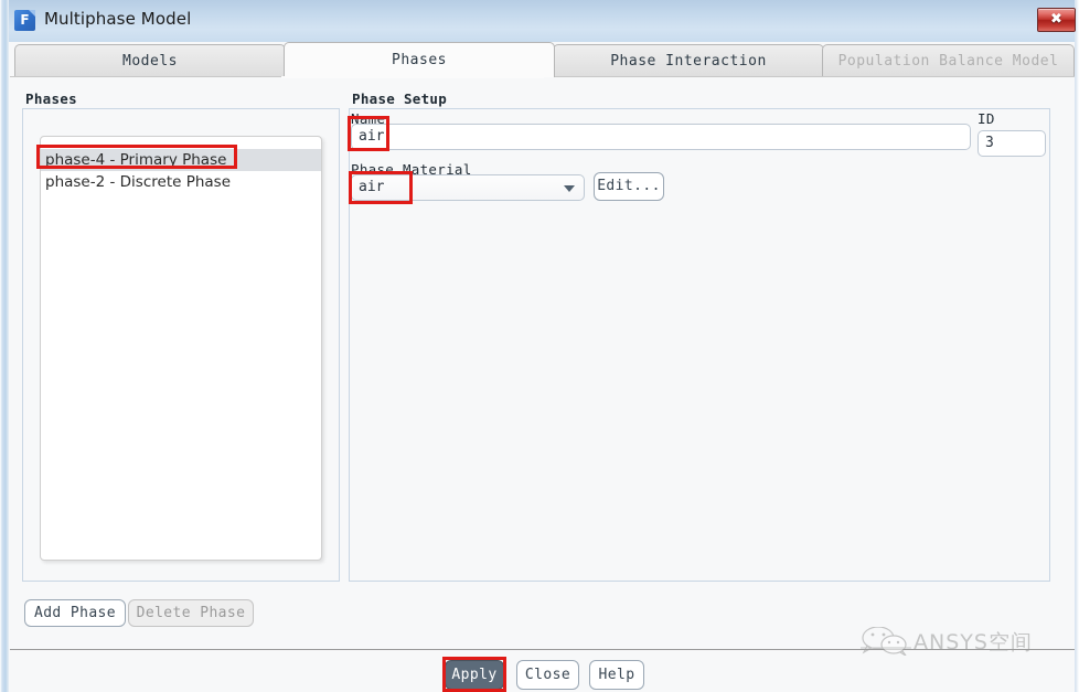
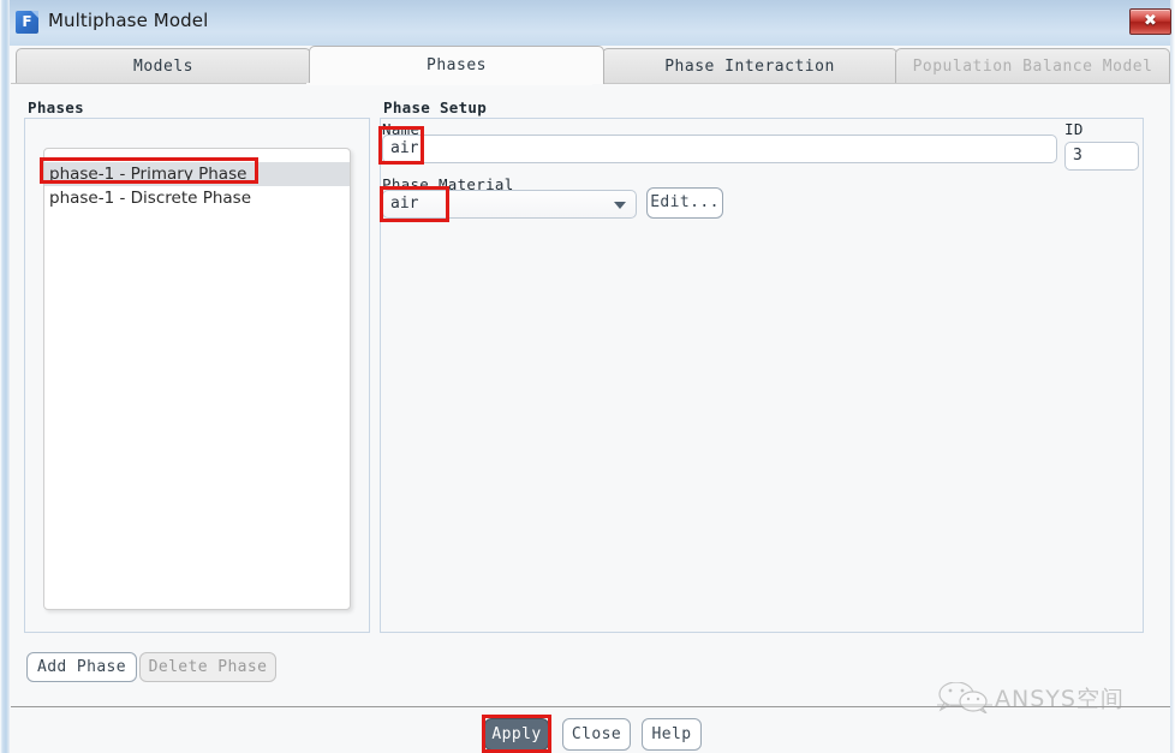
  F
  Multiphase Model
  ✖
  Models
  Phases
  Phase Interaction
  Population Balance Model
  Phases
- phase-4 - Primary Phase
+ phase-1 - Primary Phase
- phase-2 - Discrete Phase
+ phase-1 - Discrete Phase
  Add Phase
  Delete Phase
  Phase Setup
  Name
  air
  ID
  3
  Phase Material
  air
  Edit...
  Apply
  Close
  Help
  ANSYS空间
